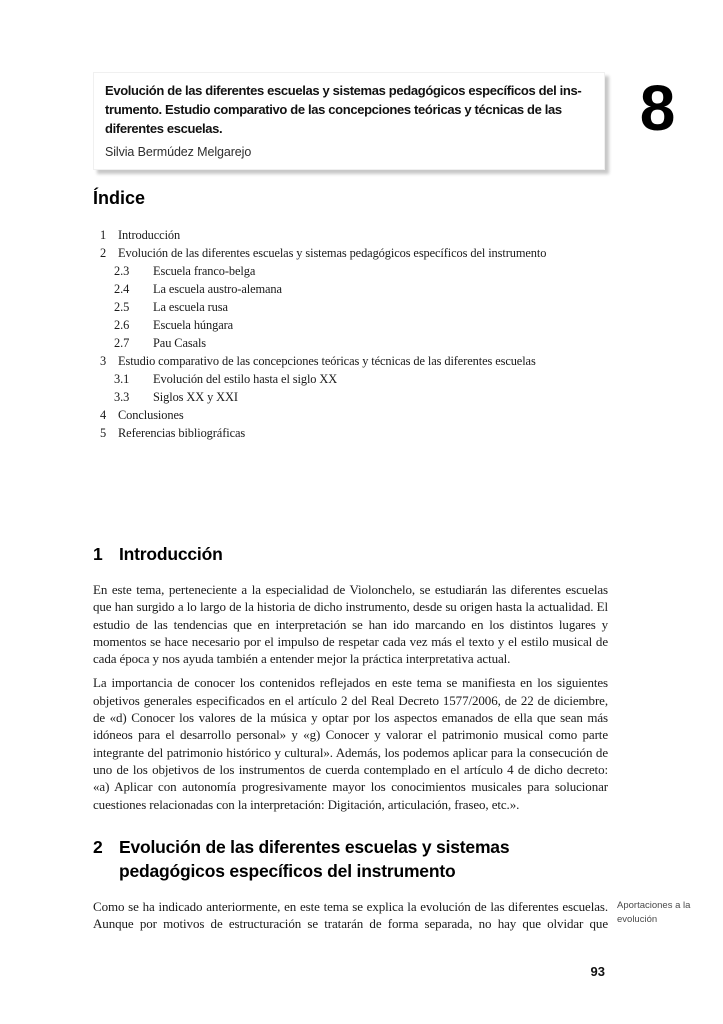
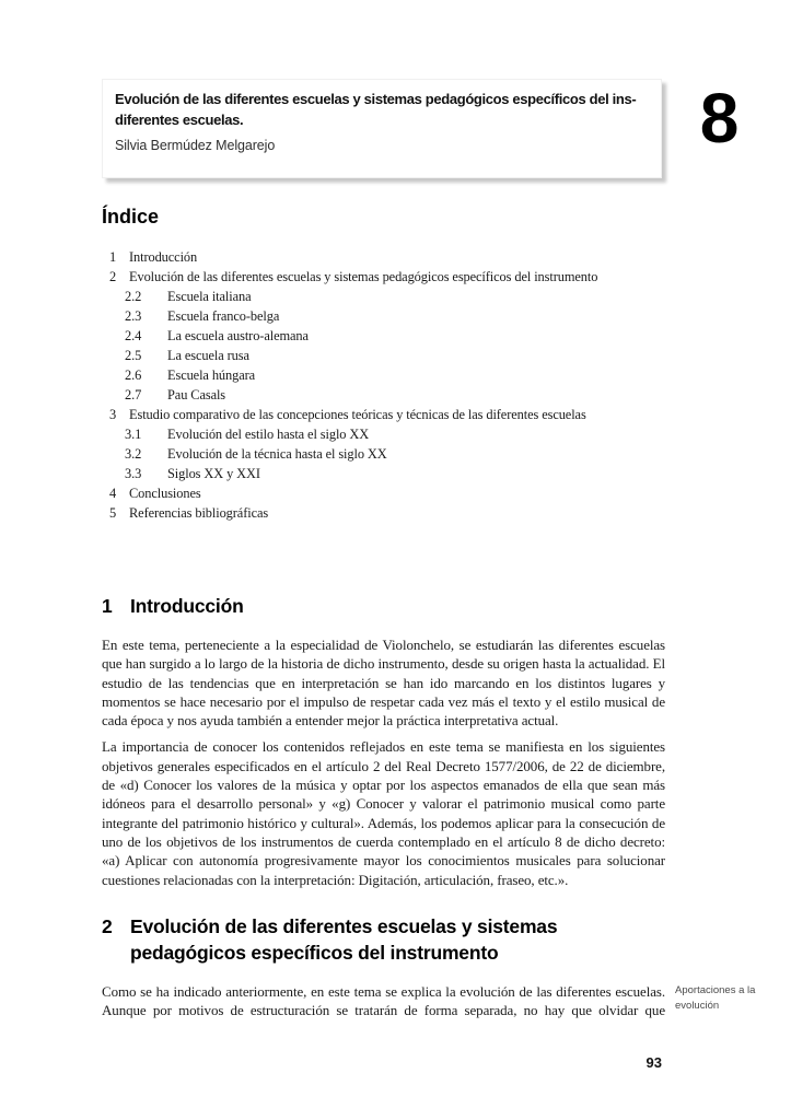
  Evolución de las diferentes escuelas y sistemas pedagógicos específicos del ins-
- trumento. Estudio comparativo de las concepciones teóricas y técnicas de las
  diferentes escuelas.
  Silvia Bermúdez Melgarejo
  8
  Índice
  1
  Introducción
  2
  Evolución de las diferentes escuelas y sistemas pedagógicos específicos del instrumento
+ 2.2
+ Escuela italiana
  2.3
  Escuela franco-belga
  2.4
  La escuela austro-alemana
  2.5
  La escuela rusa
  2.6
  Escuela húngara
  2.7
  Pau Casals
  3
  Estudio comparativo de las concepciones teóricas y técnicas de las diferentes escuelas
  3.1
  Evolución del estilo hasta el siglo XX
+ 3.2
+ Evolución de la técnica hasta el siglo XX
  3.3
  Siglos XX y XXI
  4
  Conclusiones
  5
  Referencias bibliográficas
  1
  Introducción
  En este tema, perteneciente a la especialidad de Violonchelo, se estudiarán las diferentes escuelas que han surgido a lo largo de la historia de dicho instrumento, desde su origen hasta la actualidad. El estudio de las tendencias que en interpretación se han ido marcando en los distintos lugares y momentos se hace necesario por el impulso de respetar cada vez más el texto y el estilo musical de cada época y nos ayuda también a entender mejor la práctica interpretativa actual.
- La importancia de conocer los contenidos reflejados en este tema se manifiesta en los siguientes objetivos generales especificados en el artículo 2 del Real Decreto 1577/2006, de 22 de diciembre, de «d) Conocer los valores de la música y optar por los aspectos emanados de ella que sean más idóneos para el desarrollo personal» y «g) Conocer y valorar el patrimonio musical como parte integrante del patrimonio histórico y cultural». Además, los podemos aplicar para la consecución de uno de los objetivos de los instrumentos de cuerda contemplado en el artículo 4 de dicho decreto: «a) Aplicar con autonomía progresivamente mayor los conocimientos musicales para solucionar cuestiones relacionadas con la interpretación: Digitación, articulación, fraseo, etc.».
+ La importancia de conocer los contenidos reflejados en este tema se manifiesta en los siguientes objetivos generales especificados en el artículo 2 del Real Decreto 1577/2006, de 22 de diciembre, de «d) Conocer los valores de la música y optar por los aspectos emanados de ella que sean más idóneos para el desarrollo personal» y «g) Conocer y valorar el patrimonio musical como parte integrante del patrimonio histórico y cultural». Además, los podemos aplicar para la consecución de uno de los objetivos de los instrumentos de cuerda contemplado en el artículo 8 de dicho decreto: «a) Aplicar con autonomía progresivamente mayor los conocimientos musicales para solucionar cuestiones relacionadas con la interpretación: Digitación, articulación, fraseo, etc.».
  2
  Evolución de las diferentes escuelas y sistemas pedagógicos específicos del instrumento
  Como se ha indicado anteriormente, en este tema se explica la evolución de las diferentes escuelas. Aunque por motivos de estructuración se tratarán de forma separada, no hay que olvidar que
  Aportaciones a la evolución
  93
